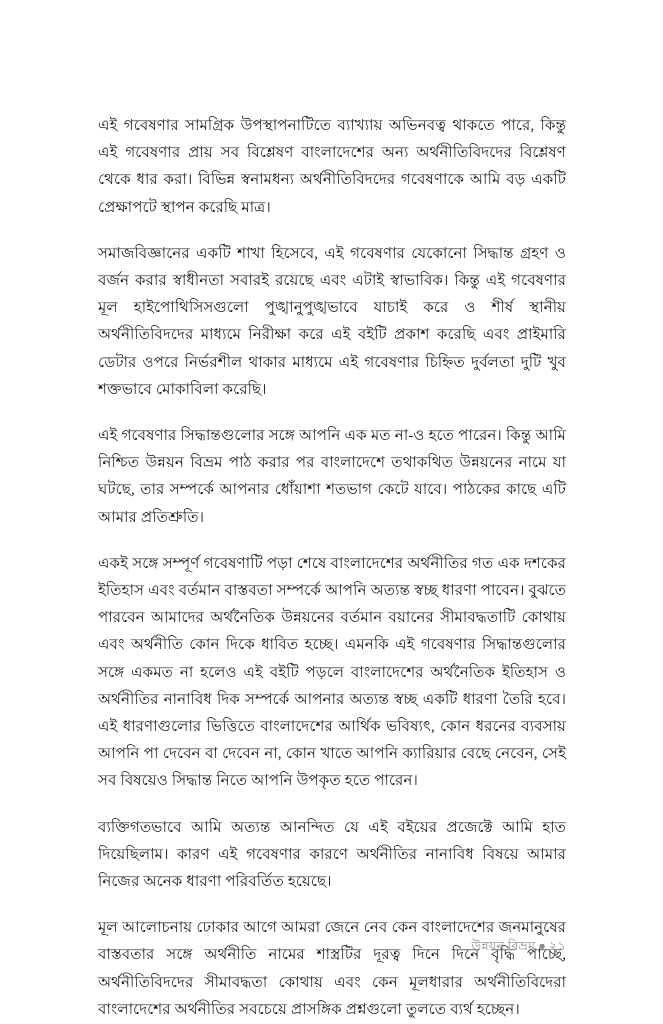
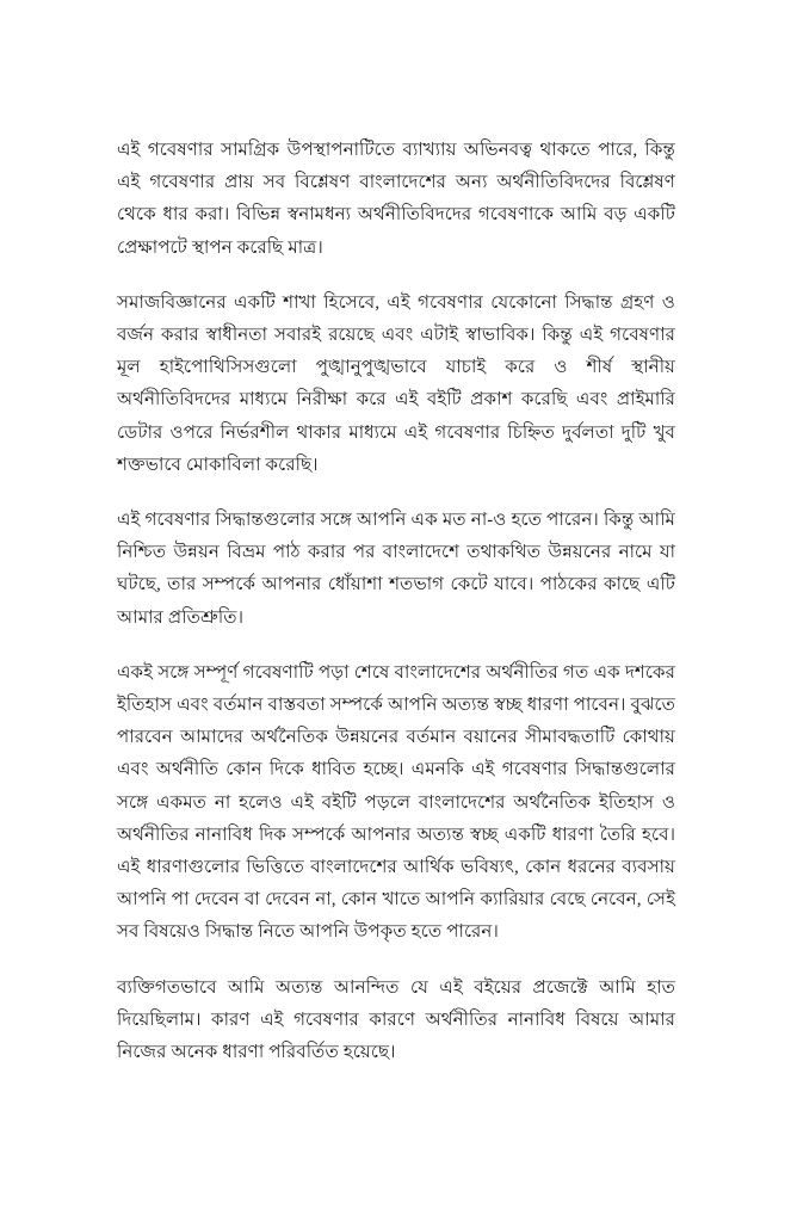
  এই গবেষণার সামগ্রিক উপস্থাপনাটিতে ব্যাখ্যায় অভিনবত্ব থাকতে পারে, কিন্তু এই গবেষণার প্রায় সব বিশ্লেষণ বাংলাদেশের অন্য অর্থনীতিবিদদের বিশ্লেষণ থেকে ধার করা। বিভিন্ন স্বনামধন্য অর্থনীতিবিদদের গবেষণাকে আমি বড় একটি প্রেক্ষাপটে স্থাপন করেছি মাত্র।
  সমাজবিজ্ঞানের একটি শাখা হিসেবে, এই গবেষণার যেকোনো সিদ্ধান্ত গ্রহণ ও বর্জন করার স্বাধীনতা সবারই রয়েছে এবং এটাই স্বাভাবিক। কিন্তু এই গবেষণার মূল হাইপোথিসিসগুলো পুঙ্খানুপুঙ্খভাবে যাচাই করে ও শীর্ষ স্থানীয় অর্থনীতিবিদদের মাধ্যমে নিরীক্ষা করে এই বইটি প্রকাশ করেছি এবং প্রাইমারি ডেটার ওপরে নির্ভরশীল থাকার মাধ্যমে এই গবেষণার চিহ্নিত দুর্বলতা দুটি খুব শক্তভাবে মোকাবিলা করেছি।
  এই গবেষণার সিদ্ধান্তগুলোর সঙ্গে আপনি এক মত না-ও হতে পারেন। কিন্তু আমি নিশ্চিত উন্নয়ন বিভ্রম পাঠ করার পর বাংলাদেশে তথাকথিত উন্নয়নের নামে যা ঘটছে, তার সম্পর্কে আপনার ধোঁয়াশা শতভাগ কেটে যাবে। পাঠকের কাছে এটি আমার প্রতিশ্রুতি।
  একই সঙ্গে সম্পূর্ণ গবেষণাটি পড়া শেষে বাংলাদেশের অর্থনীতির গত এক দশকের ইতিহাস এবং বর্তমান বাস্তবতা সম্পর্কে আপনি অত্যন্ত স্বচ্ছ ধারণা পাবেন। বুঝতে পারবেন আমাদের অর্থনৈতিক উন্নয়নের বর্তমান বয়ানের সীমাবদ্ধতাটি কোথায় এবং অর্থনীতি কোন দিকে ধাবিত হচ্ছে। এমনকি এই গবেষণার সিদ্ধান্তগুলোর সঙ্গে একমত না হলেও এই বইটি পড়লে বাংলাদেশের অর্থনৈতিক ইতিহাস ও অর্থনীতির নানাবিধ দিক সম্পর্কে আপনার অত্যন্ত স্বচ্ছ একটি ধারণা তৈরি হবে। এই ধারণাগুলোর ভিত্তিতে বাংলাদেশের আর্থিক ভবিষ্যৎ, কোন ধরনের ব্যবসায় আপনি পা দেবেন বা দেবেন না, কোন খাতে আপনি ক্যারিয়ার বেছে নেবেন, সেই সব বিষয়েও সিদ্ধান্ত নিতে আপনি উপকৃত হতে পারেন।
  ব্যক্তিগতভাবে আমি অত্যন্ত আনন্দিত যে এই বইয়ের প্রজেক্টে আমি হাত দিয়েছিলাম। কারণ এই গবেষণার কারণে অর্থনীতির নানাবিধ বিষয়ে আমার নিজের অনেক ধারণা পরিবর্তিত হয়েছে।
- মূল আলোচনায় ঢোকার আগে আমরা জেনে নেব কেন বাংলাদেশের জনমানুষের বাস্তবতার সঙ্গে অর্থনীতি নামের শাস্ত্রটির দূরত্ব দিনে দিনে বৃদ্ধি পাচ্ছে, অর্থনীতিবিদদের সীমাবদ্ধতা কোথায় এবং কেন মূলধারার অর্থনীতিবিদেরা বাংলাদেশের অর্থনীতির সবচেয়ে প্রাসঙ্গিক প্রশ্নগুলো তুলতে ব্যর্থ হচ্ছেন।
- উন্নয়ন বিভ্রম ● ২১
